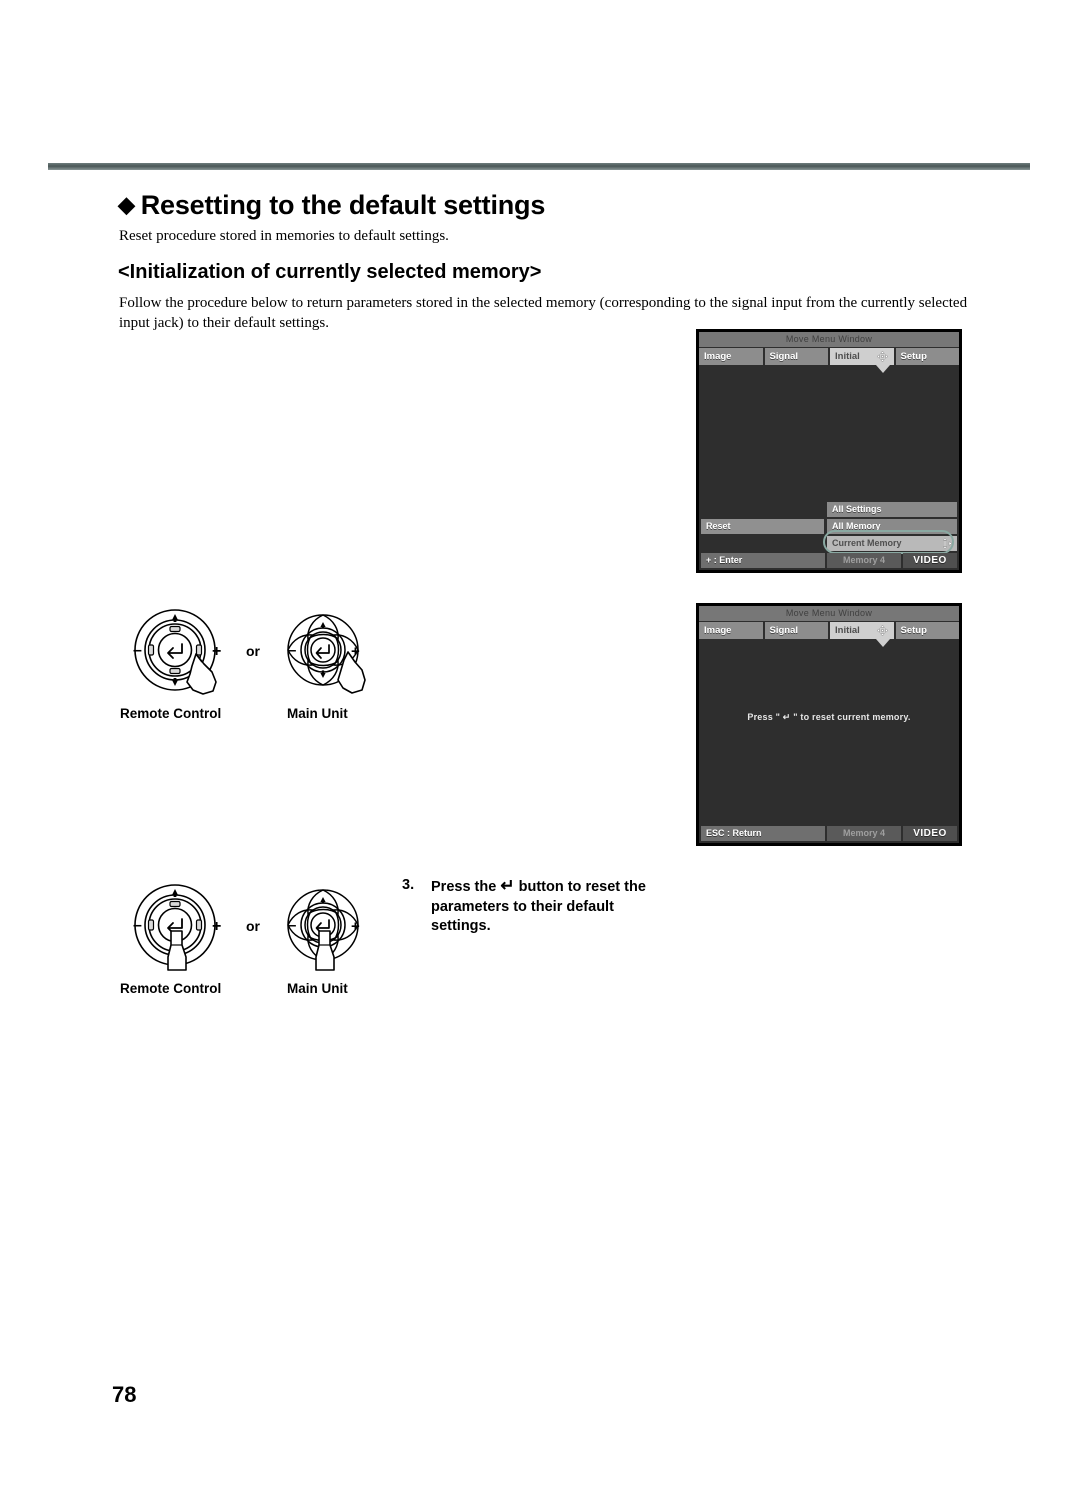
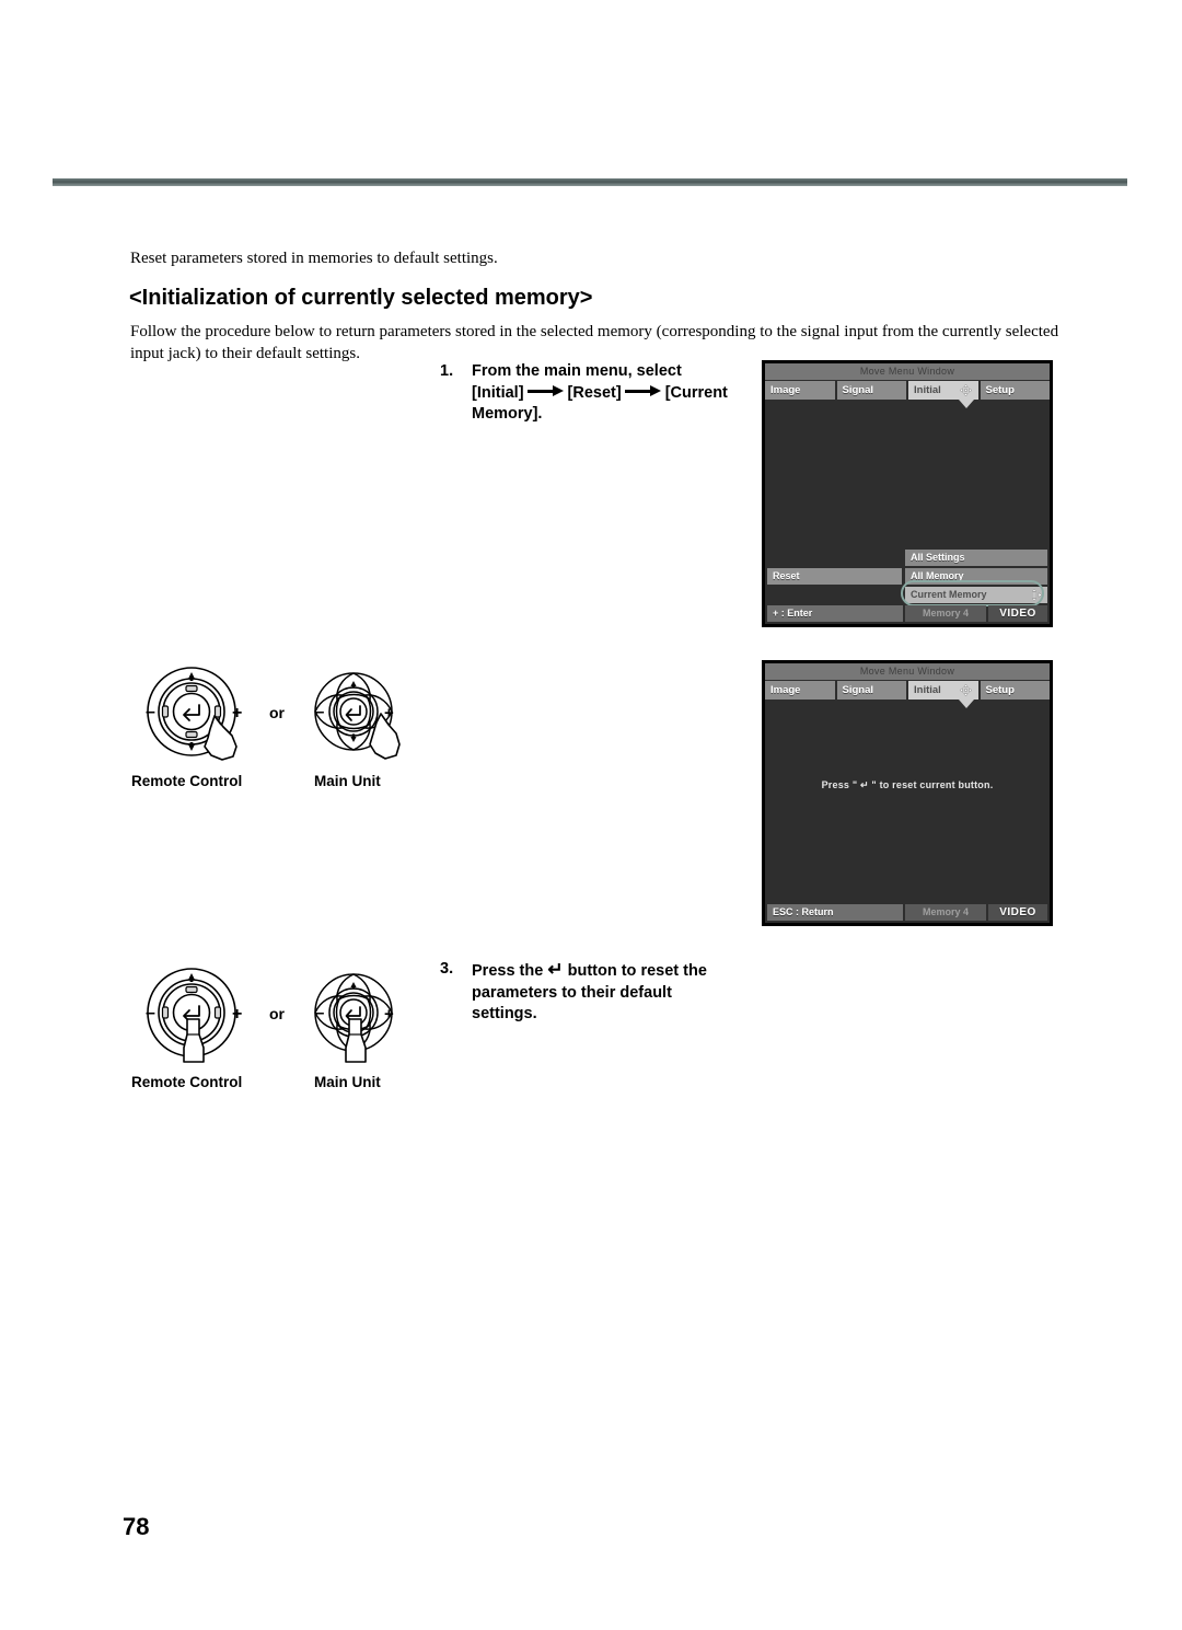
- ◆ Resetting to the default settings
- Reset procedure stored in memories to default settings.
+ Reset parameters stored in memories to default settings.
  <Initialization of currently selected memory>
  Follow the procedure below to return parameters stored in the selected memory (corresponding to the signal input from the currently selected input jack) to their default settings.
+ 1.
+ From the main menu, select
+ [Initial] [Reset] [Current
+ Memory].
  Move Menu Window
  Image
  Signal
  Initial
  Setup
  All Settings
  Reset
  All Memory
  Current Memory
  + : Enter
  Memory 4
  VIDEO
  Move Menu Window
  Image
  Signal
  Initial
  Setup
- Press " ↵ " to reset current memory.
+ Press " ↵ " to reset current button.
  ESC : Return
  Memory 4
  VIDEO
  3.
  Press the ↵ button to reset the
  parameters to their default
  settings.
  –
  +
  or
  –
  +
  Remote Control
  Main Unit
  –
  +
  or
  –
  +
  Remote Control
  Main Unit
  78
